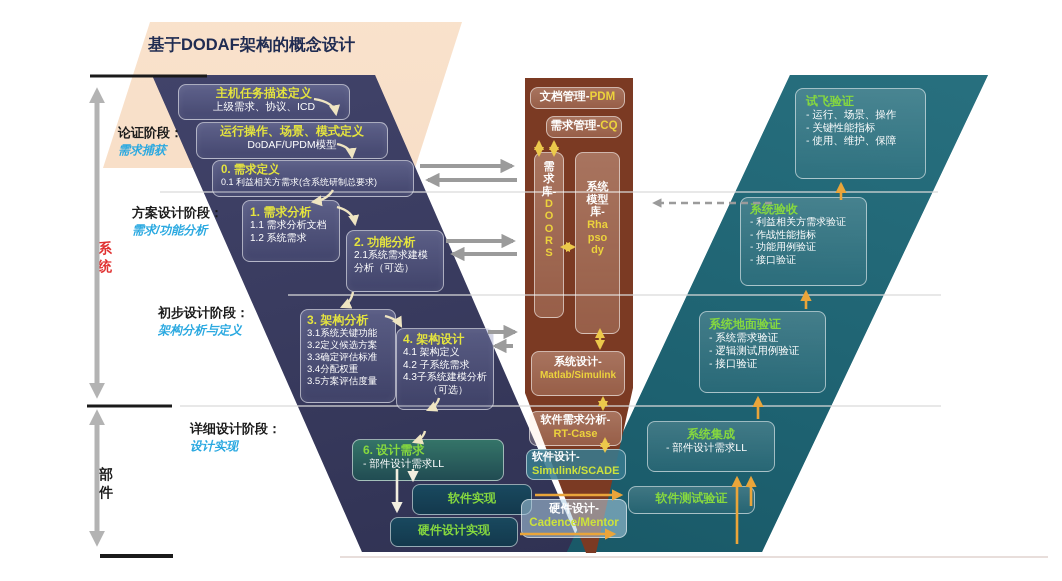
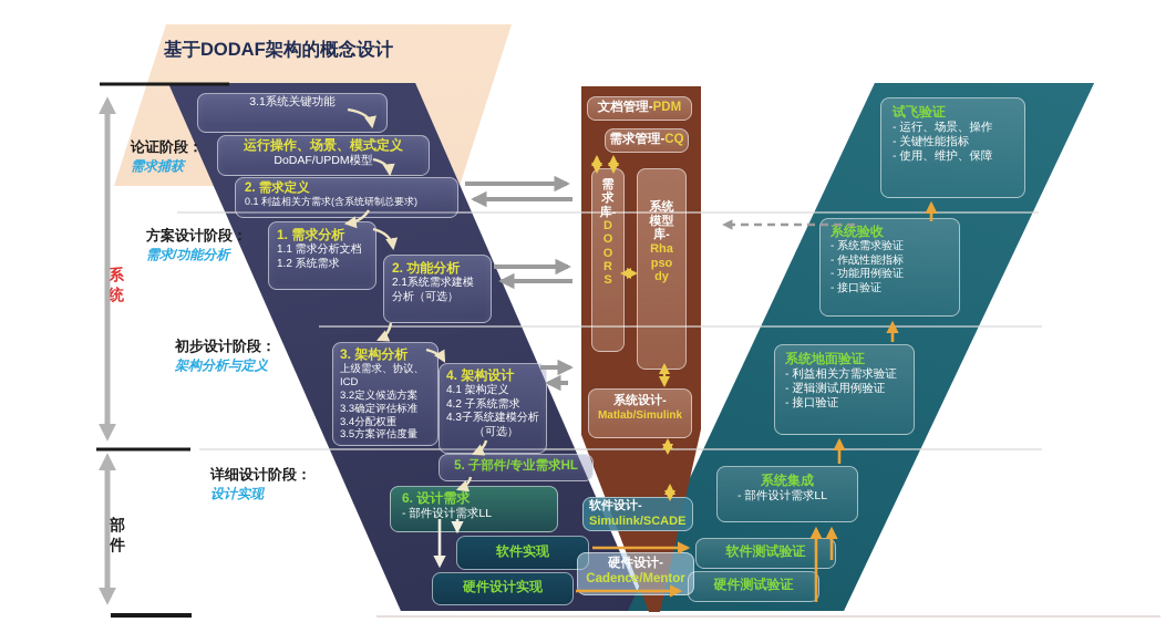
  基于DODAF架构的概念设计
  论证阶段：
  需求捕获
  方案设计阶段：
  需求/功能分析
  初步设计阶段：
  架构分析与定义
  详细设计阶段：
  设计实现
  系统
  部件
- 主机任务描述定义
- 上级需求、协议、ICD
+ 3.1系统关键功能
  运行操作、场景、模式定义
  DoDAF/UPDM模型
- 0. 需求定义
+ 2. 需求定义
  0.1 利益相关方需求(含系统研制总要求)
  1. 需求分析
  1.1 需求分析文档
  1.2 系统需求
  2. 功能分析
  2.1系统需求建模
  分析（可选）
  3. 架构分析
- 3.1系统关键功能
+ 上级需求、协议、ICD
  3.2定义候选方案
  3.3确定评估标准
  3.4分配权重
  3.5方案评估度量
  4. 架构设计
  4.1 架构定义
  4.2 子系统需求
  4.3子系统建模分析
  （可选）
+ 5. 子部件/专业需求HL
  6. 设计需求
  - 部件设计需求LL
  软件实现
  硬件设计实现
  文档管理-PDM
  需求管理-CQ
  需求库-
  DOORS
  系统模型库-
  Rhapsody
  系统设计-
  Matlab/Simulink
- 软件需求分析-
- RT-Case
  软件设计-
  Simulink/SCADE
  硬件设计-
  Cadence/Mentor
  试飞验证
  - 运行、场景、操作
  - 关键性能指标
  - 使用、维护、保障
  系统验收
- - 利益相关方需求验证
+ - 系统需求验证
  - 作战性能指标
  - 功能用例验证
  - 接口验证
  系统地面验证
- - 系统需求验证
+ - 利益相关方需求验证
  - 逻辑测试用例验证
  - 接口验证
  系统集成
  - 部件设计需求LL
  软件测试验证
+ 硬件测试验证
